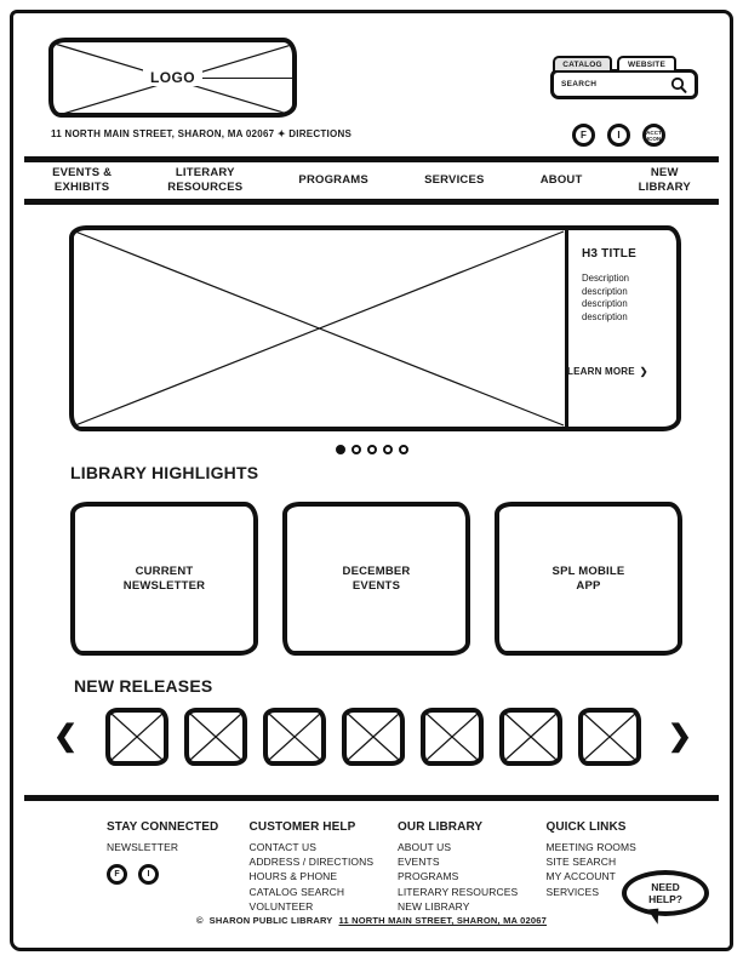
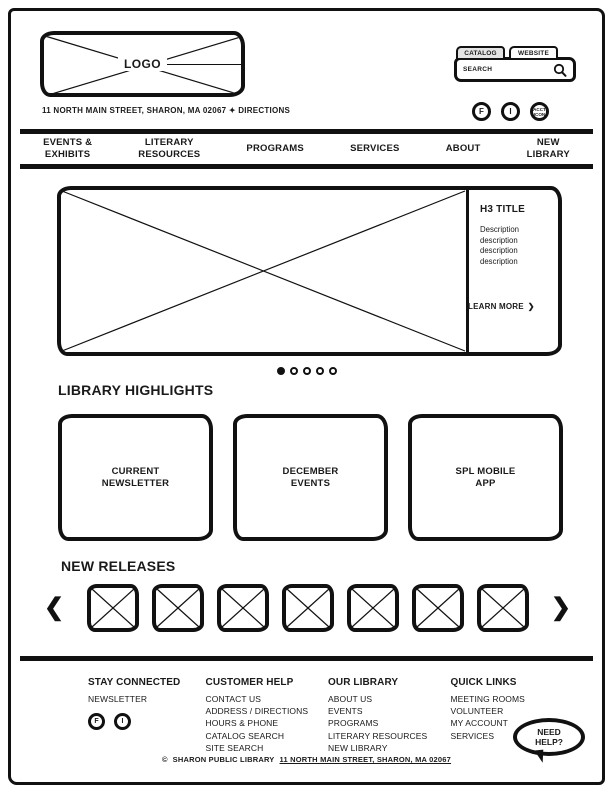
  LOGO
  11 NORTH MAIN STREET, SHARON, MA 02067 ✦ DIRECTIONS
  F
  I
  EVENTS &
  EXHIBITS
  LITERARY
  RESOURCES
  PROGRAMS
  SERVICES
  ABOUT
  NEW
  LIBRARY
  H3 TITLE
  Description
  description
  description
  description
  LEARN MORE
  ❯
  LIBRARY HIGHLIGHTS
  CURRENT
  NEWSLETTER
  DECEMBER
  EVENTS
  SPL MOBILE
  APP
  NEW RELEASES
  ❮
  ❯
  STAY CONNECTED
  NEWSLETTER
  CUSTOMER HELP
  CONTACT US
  ADDRESS / DIRECTIONS
  HOURS & PHONE
  CATALOG SEARCH
- VOLUNTEER
+ SITE SEARCH
  OUR LIBRARY
  ABOUT US
  EVENTS
  PROGRAMS
  LITERARY RESOURCES
  NEW LIBRARY
  QUICK LINKS
  MEETING ROOMS
- SITE SEARCH
+ VOLUNTEER
  MY ACCOUNT
  SERVICES
  NEED
  HELP?
  ©
  SHARON PUBLIC LIBRARY
  11 NORTH MAIN STREET, SHARON, MA 02067
